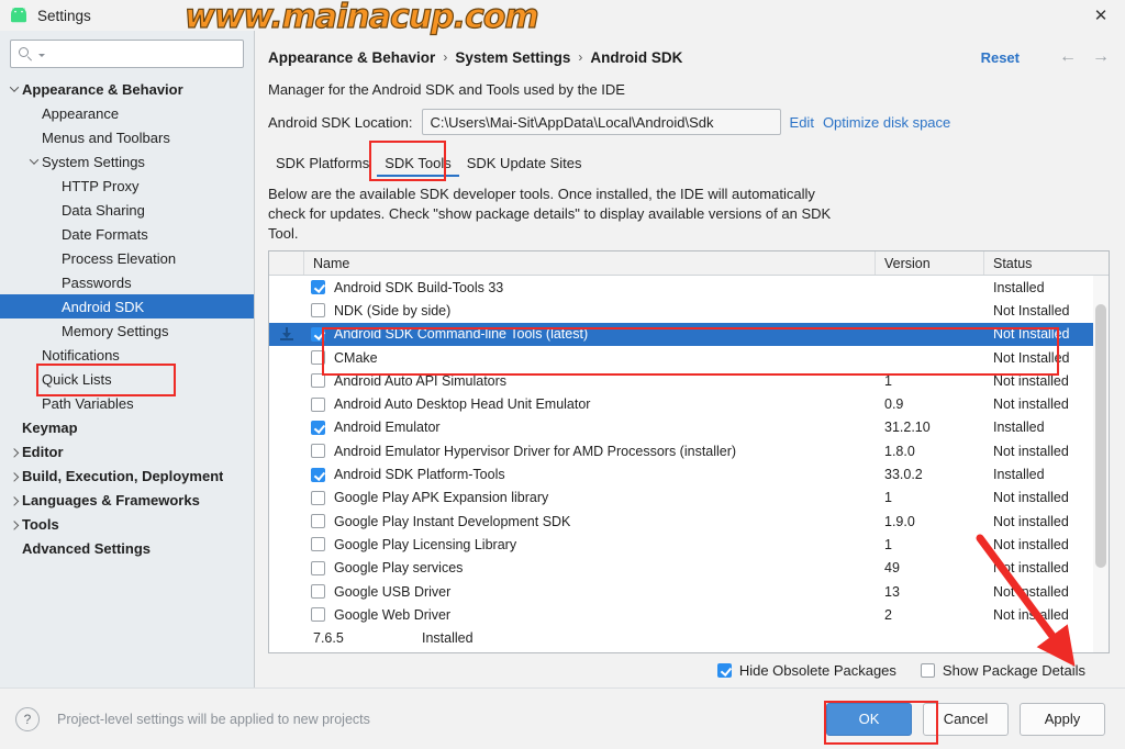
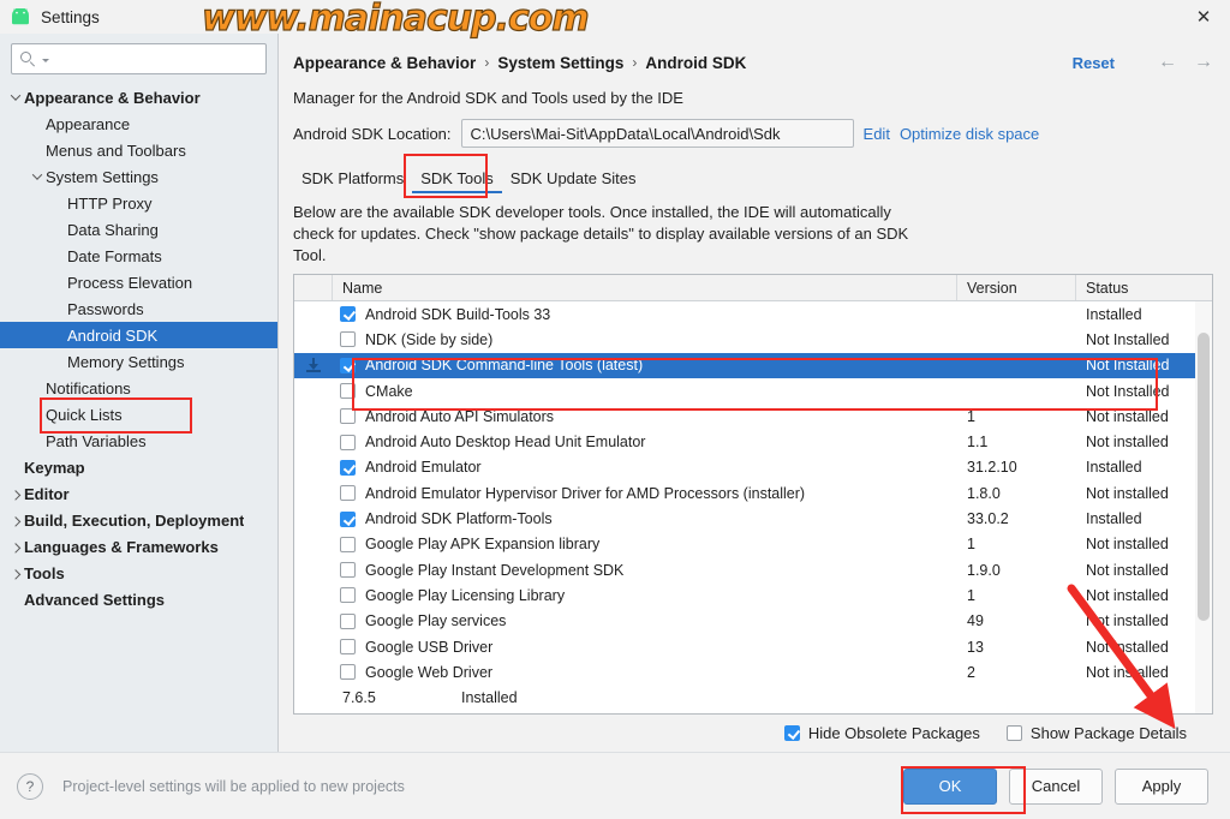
  Settings
  ✕
  www.mainacup.com
  Appearance & Behavior
  Appearance
  Menus and Toolbars
  System Settings
  HTTP Proxy
  Data Sharing
  Date Formats
  Process Elevation
  Passwords
  Android SDK
  Memory Settings
  Notifications
  Quick Lists
  Path Variables
  Keymap
  Editor
  Build, Execution, Deployment
  Languages & Frameworks
  Tools
  Advanced Settings
  Appearance & Behavior
  ›
  System Settings
  ›
  Android SDK
  Reset
  ←
  →
  Manager for the Android SDK and Tools used by the IDE
  Android SDK Location:
  C:\Users\Mai-Sit\AppData\Local\Android\Sdk
  Edit
  Optimize disk space
  SDK Platforms
  SDK Tools
  SDK Update Sites
  Below are the available SDK developer tools. Once installed, the IDE will automatically check for updates. Check "show package details" to display available versions of an SDK Tool.
  Name
  Version
  Status
  Android SDK Build-Tools 33
  Installed
  NDK (Side by side)
  Not Installed
  Android SDK Command-line Tools (latest)
  Not Installed
  CMake
  Not Installed
  Android Auto API Simulators
  1
  Not installed
  Android Auto Desktop Head Unit Emulator
- 0.9
+ 1.1
  Not installed
  Android Emulator
  31.2.10
  Installed
  Android Emulator Hypervisor Driver for AMD Processors (installer)
  1.8.0
  Not installed
  Android SDK Platform-Tools
  33.0.2
  Installed
  Google Play APK Expansion library
  1
  Not installed
  Google Play Instant Development SDK
  1.9.0
  Not installed
  Google Play Licensing Library
  1
  Not installed
  Google Play services
  49
  ot installed
  Google USB Driver
  13
  Notnstalled
  Google Web Driver
  2
  Not inalled
  7.6.5
  Installed
  Hide Obsolete Packages
  Show Package Details
  ?
  Project-level settings will be applied to new projects
  OK
  Cancel
  Apply
